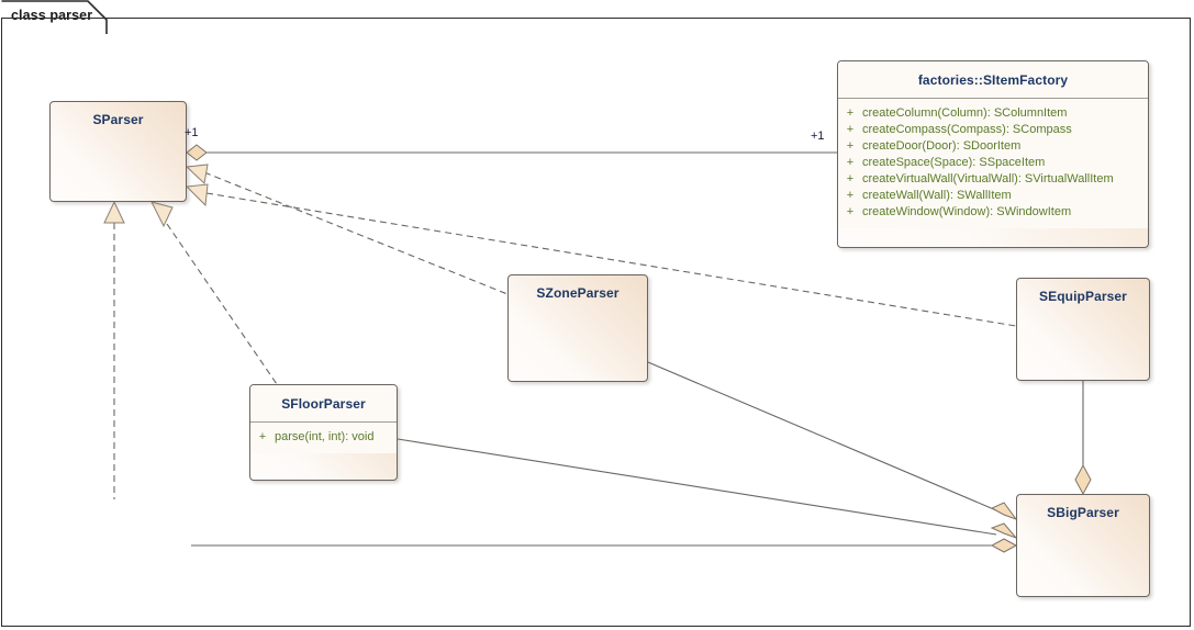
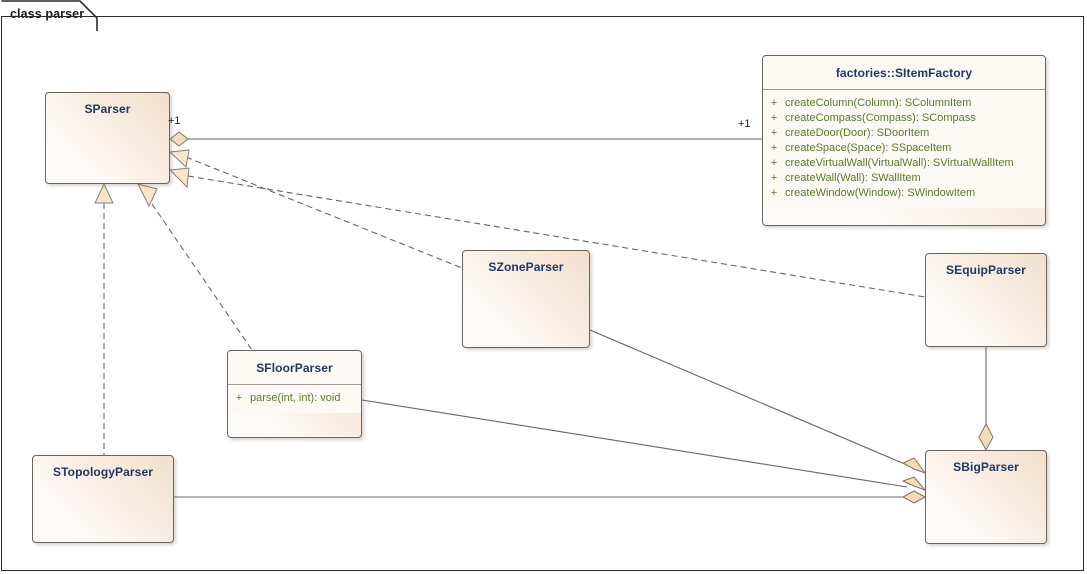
  class parser
  SParser
  factories::SItemFactory
  +
  createColumn(Column): SColumnItem
  +
  createCompass(Compass): SCompass
  +
  createDoor(Door): SDoorItem
  +
  createSpace(Space): SSpaceItem
  +
  createVirtualWall(VirtualWall): SVirtualWallItem
  +
  createWall(Wall): SWallItem
  +
  createWindow(Window): SWindowItem
  SZoneParser
  SEquipParser
  SFloorParser
  +
  parse(int, int): void
+ STopologyParser
  SBigParser
  +1
  +1
